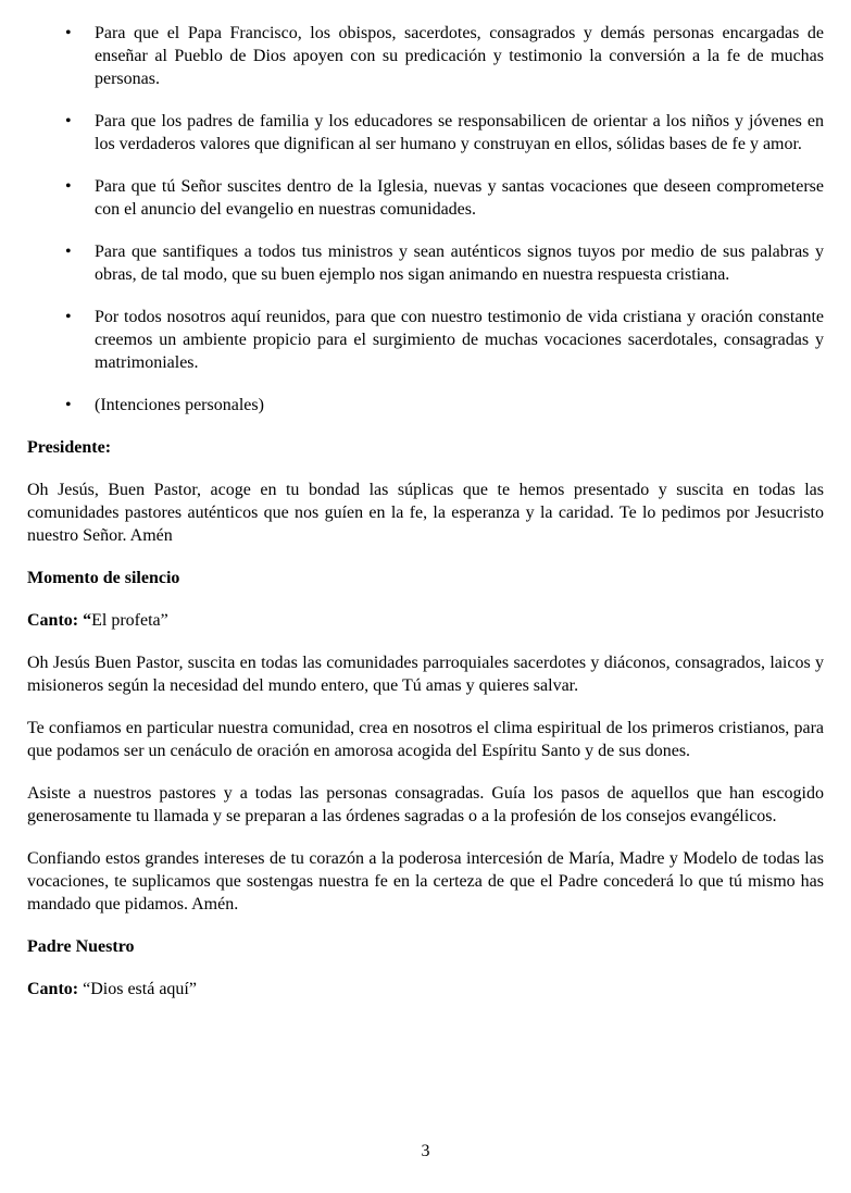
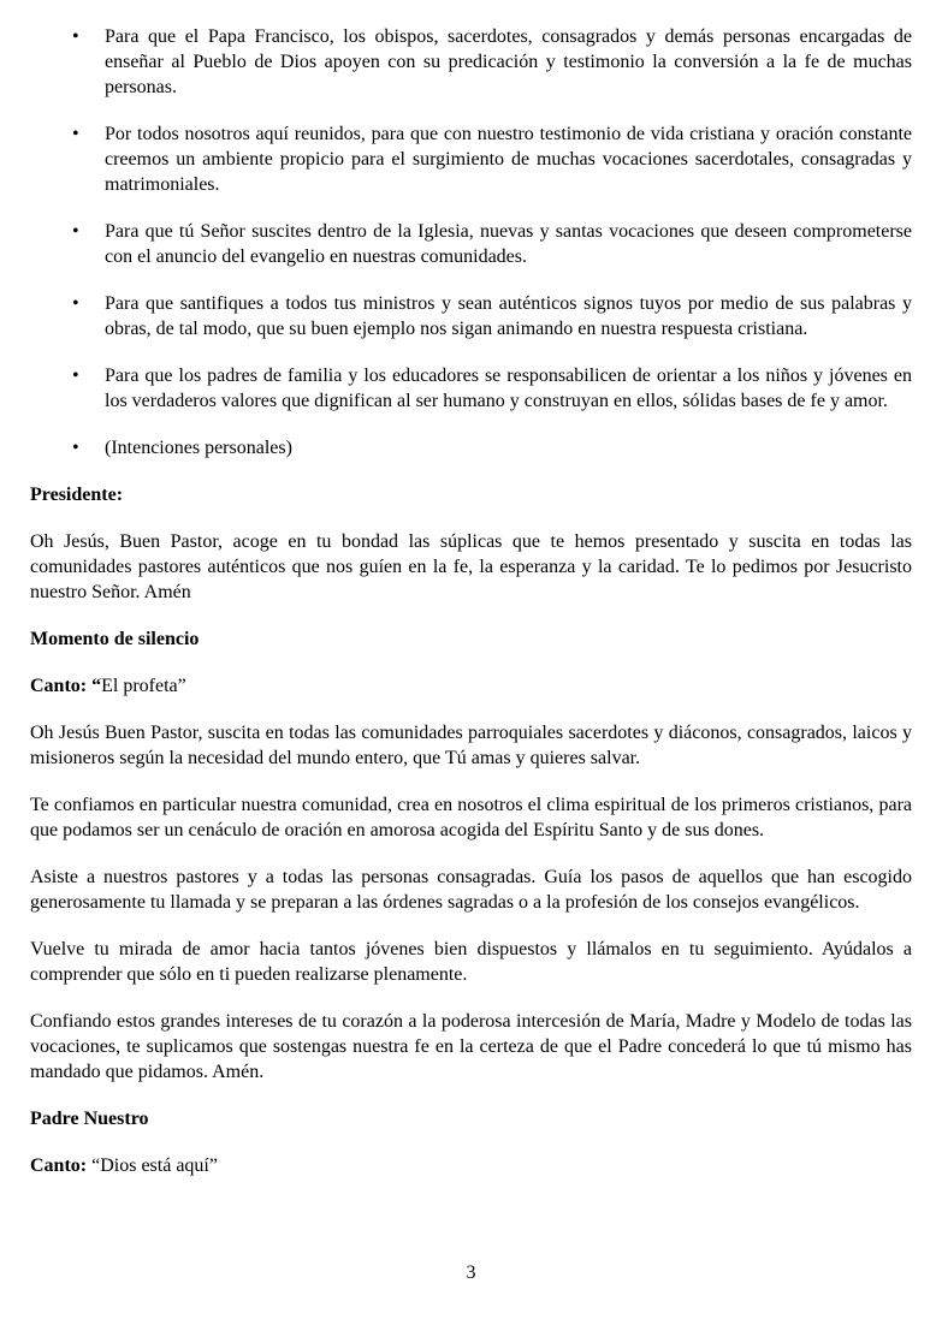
  •
  Para que el Papa Francisco, los obispos, sacerdotes, consagrados y demás personas encargadas de enseñar al Pueblo de Dios apoyen con su predicación y testimonio la conversión a la fe de muchas personas.
  •
- Para que los padres de familia y los educadores se responsabilicen de orientar a los niños y jóvenes en los verdaderos valores que dignifican al ser humano y construyan en ellos, sólidas bases de fe y amor.
+ Por todos nosotros aquí reunidos, para que con nuestro testimonio de vida cristiana y oración constante creemos un ambiente propicio para el surgimiento de muchas vocaciones sacerdotales, consagradas y matrimoniales.
  •
  Para que tú Señor suscites dentro de la Iglesia, nuevas y santas vocaciones que deseen comprometerse con el anuncio del evangelio en nuestras comunidades.
  •
  Para que santifiques a todos tus ministros y sean auténticos signos tuyos por medio de sus palabras y obras, de tal modo, que su buen ejemplo nos sigan animando en nuestra respuesta cristiana.
  •
- Por todos nosotros aquí reunidos, para que con nuestro testimonio de vida cristiana y oración constante creemos un ambiente propicio para el surgimiento de muchas vocaciones sacerdotales, consagradas y matrimoniales.
+ Para que los padres de familia y los educadores se responsabilicen de orientar a los niños y jóvenes en los verdaderos valores que dignifican al ser humano y construyan en ellos, sólidas bases de fe y amor.
  •
  (Intenciones personales)
  Presidente:
  Oh Jesús, Buen Pastor, acoge en tu bondad las súplicas que te hemos presentado y suscita en todas las comunidades pastores auténticos que nos guíen en la fe, la esperanza y la caridad. Te lo pedimos por Jesucristo nuestro Señor. Amén
  Momento de silencio
  Canto: “El profeta”
  Oh Jesús Buen Pastor, suscita en todas las comunidades parroquiales sacerdotes y diáconos, consagrados, laicos y misioneros según la necesidad del mundo entero, que Tú amas y quieres salvar.
  Te confiamos en particular nuestra comunidad, crea en nosotros el clima espiritual de los primeros cristianos, para que podamos ser un cenáculo de oración en amorosa acogida del Espíritu Santo y de sus dones.
  Asiste a nuestros pastores y a todas las personas consagradas. Guía los pasos de aquellos que han escogido generosamente tu llamada y se preparan a las órdenes sagradas o a la profesión de los consejos evangélicos.
+ Vuelve tu mirada de amor hacia tantos jóvenes bien dispuestos y llámalos en tu seguimiento. Ayúdalos a comprender que sólo en ti pueden realizarse plenamente.
  Confiando estos grandes intereses de tu corazón a la poderosa intercesión de María, Madre y Modelo de todas las vocaciones, te suplicamos que sostengas nuestra fe en la certeza de que el Padre concederá lo que tú mismo has mandado que pidamos. Amén.
  Padre Nuestro
  Canto: “Dios está aquí”
  3
